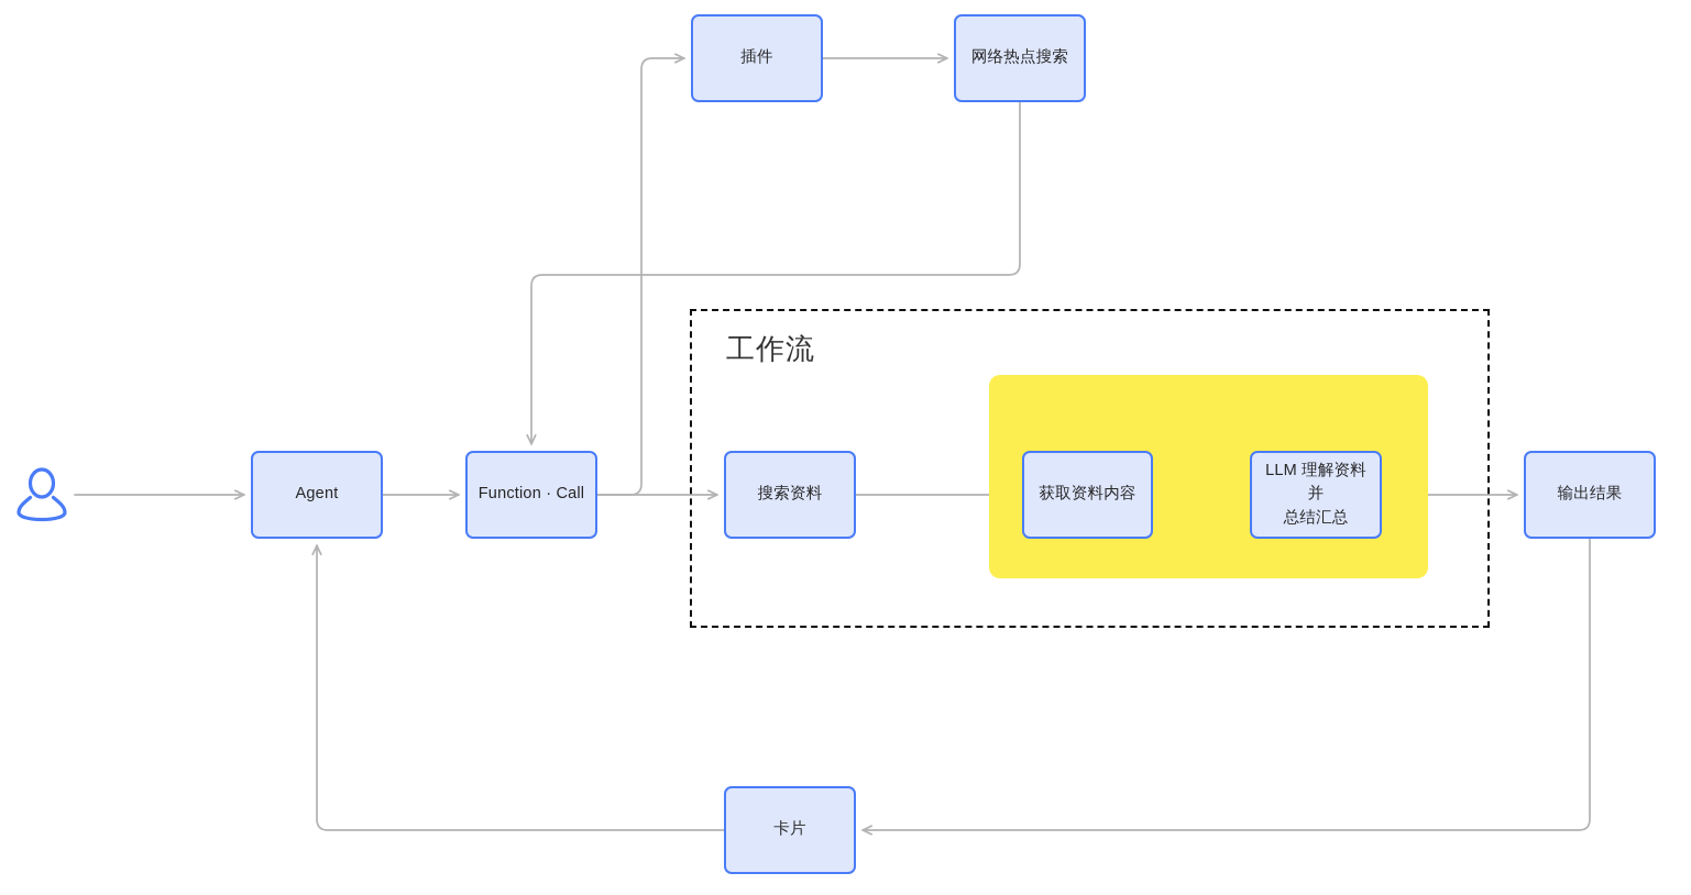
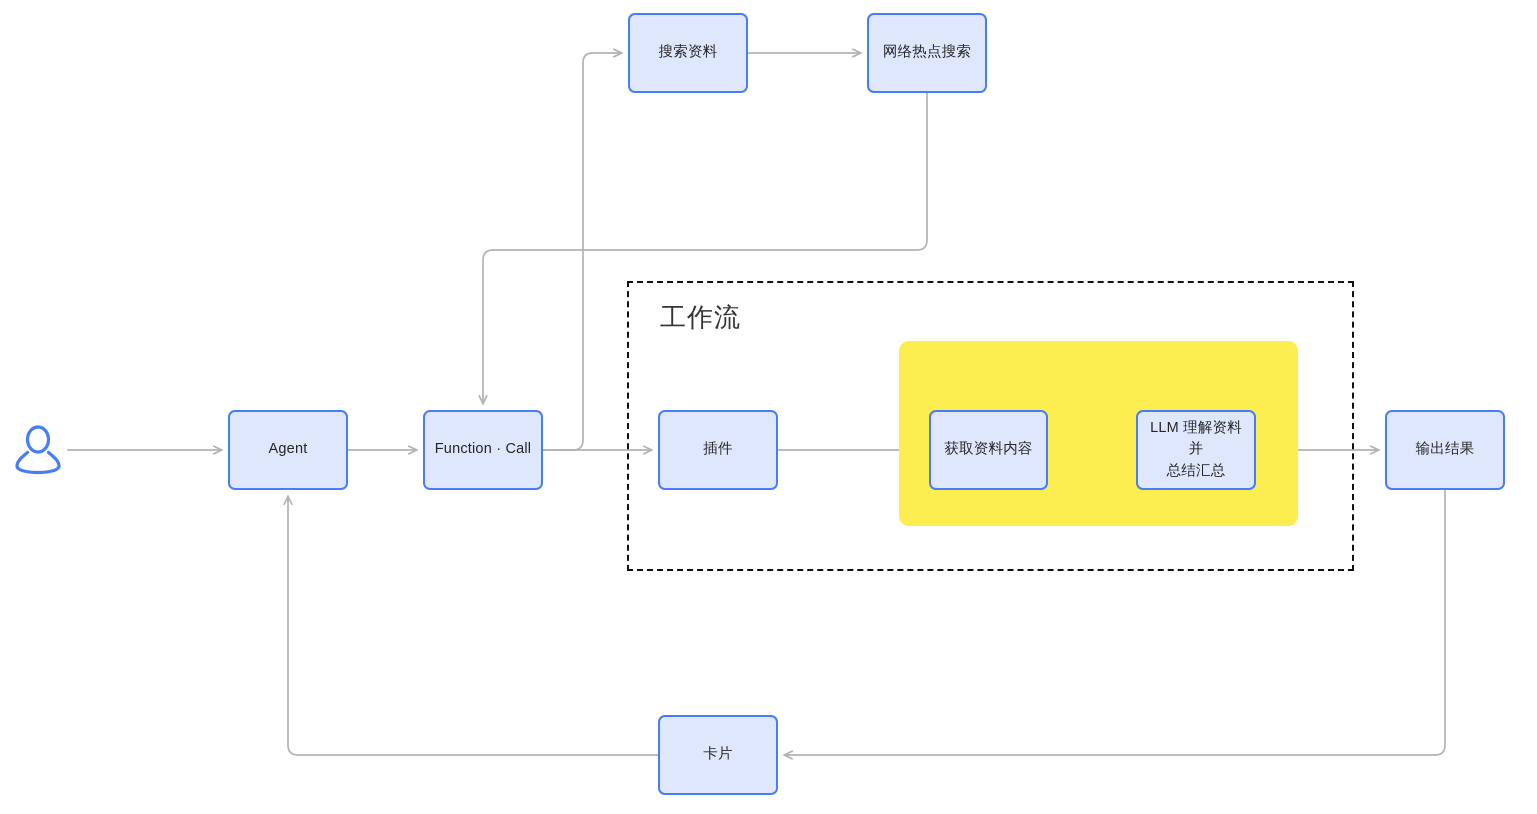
  工作流
  Agent
  Function · Call
- 插件
+ 搜索资料
  网络热点搜索
- 搜索资料
+ 插件
  获取资料内容
  LLM 理解资料并
  总结汇总
  输出结果
  卡片
